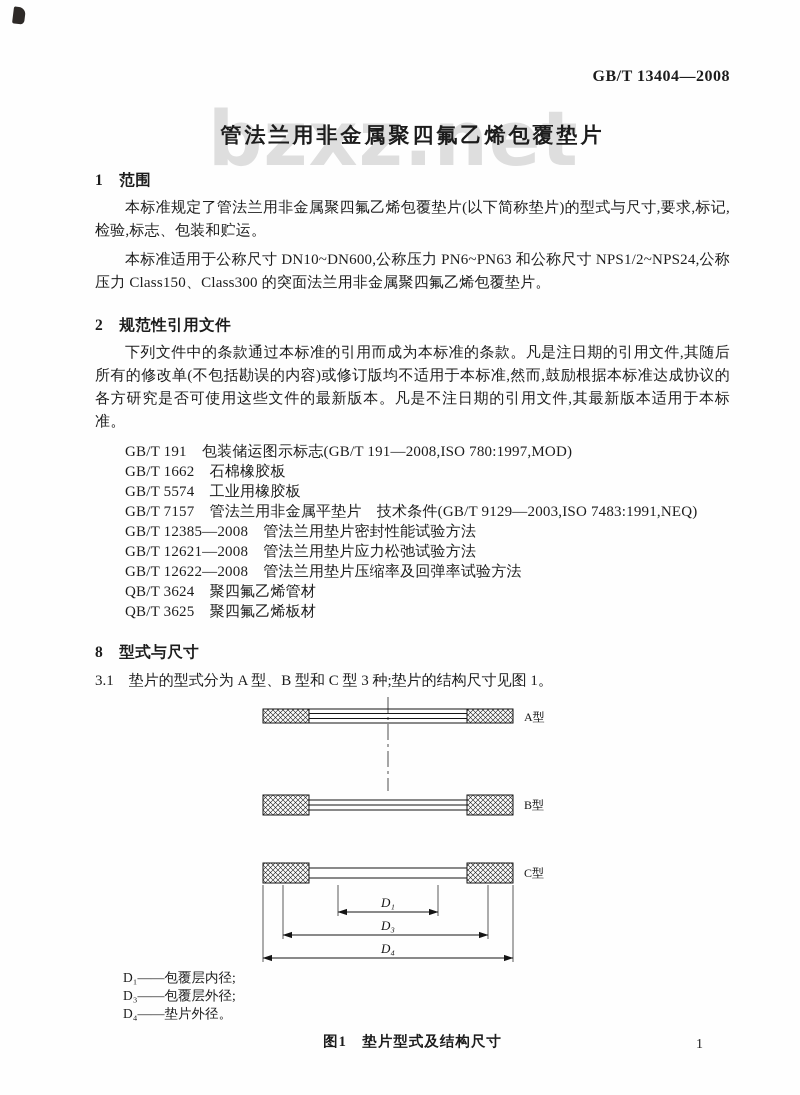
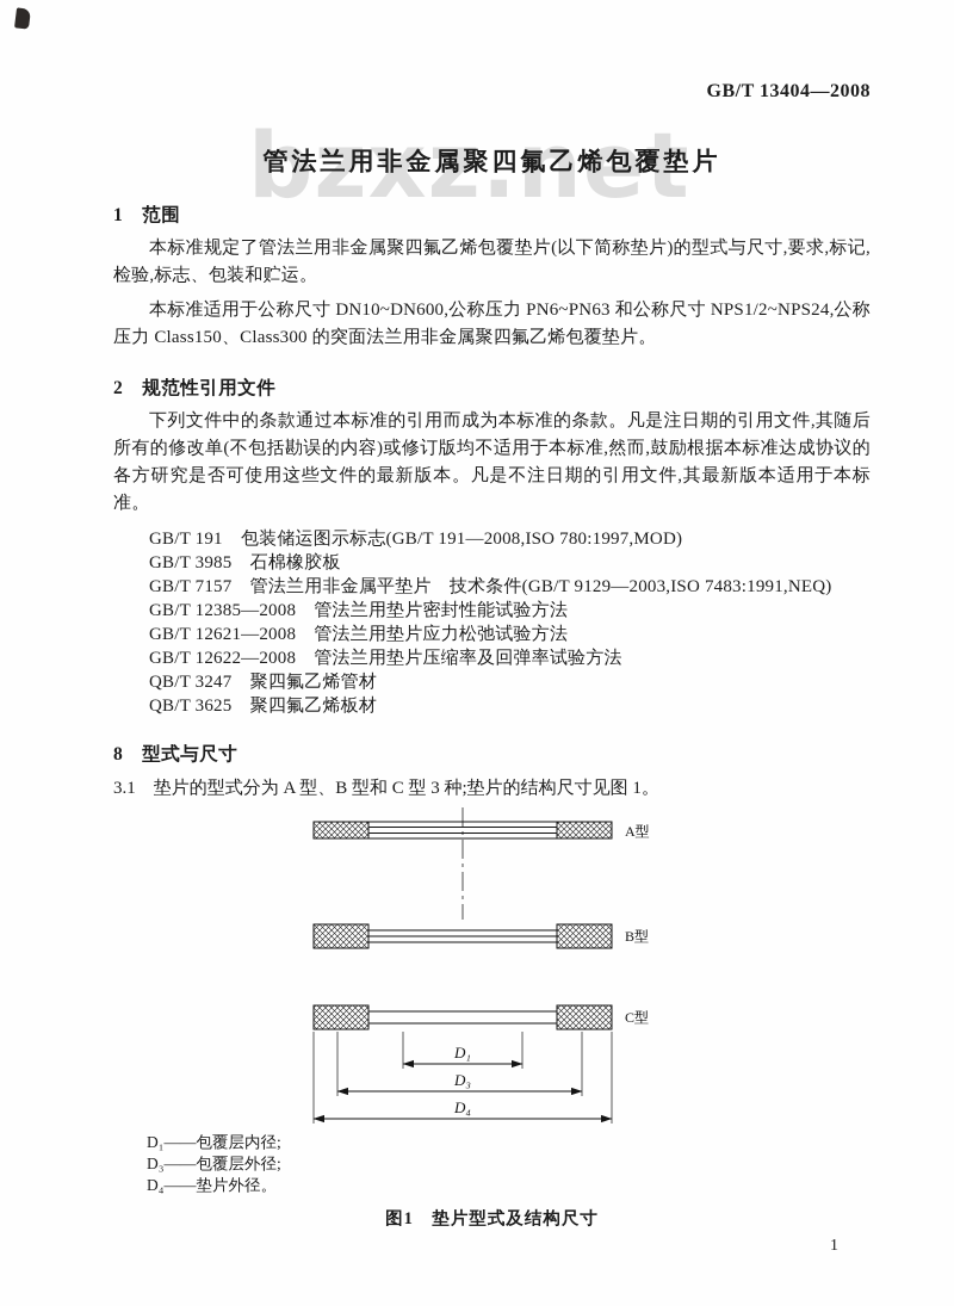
  bzxz.net
  GB/T 13404—2008
  管法兰用非金属聚四氟乙烯包覆垫片
  1 范围
  本标准规定了管法兰用非金属聚四氟乙烯包覆垫片(以下简称垫片)的型式与尺寸,要求,标记,检验,标志、包装和贮运。
  本标准适用于公称尺寸 DN10~DN600,公称压力 PN6~PN63 和公称尺寸 NPS1/2~NPS24,公称压力 Class150、Class300 的突面法兰用非金属聚四氟乙烯包覆垫片。
  2 规范性引用文件
  下列文件中的条款通过本标准的引用而成为本标准的条款。凡是注日期的引用文件,其随后所有的修改单(不包括勘误的内容)或修订版均不适用于本标准,然而,鼓励根据本标准达成协议的各方研究是否可使用这些文件的最新版本。凡是不注日期的引用文件,其最新版本适用于本标准。
  GB/T 191 包装储运图示标志(GB/T 191—2008,ISO 780:1997,MOD)
- GB/T 1662 石棉橡胶板
+ GB/T 3985 石棉橡胶板
- GB/T 5574 工业用橡胶板
  GB/T 7157 管法兰用非金属平垫片 技术条件(GB/T 9129—2003,ISO 7483:1991,NEQ)
  GB/T 12385—2008 管法兰用垫片密封性能试验方法
  GB/T 12621—2008 管法兰用垫片应力松弛试验方法
  GB/T 12622—2008 管法兰用垫片压缩率及回弹率试验方法
- QB/T 3624 聚四氟乙烯管材
+ QB/T 3247 聚四氟乙烯管材
  QB/T 3625 聚四氟乙烯板材
  8 型式与尺寸
  3.1 垫片的型式分为 A 型、B 型和 C 型 3 种;垫片的结构尺寸见图 1。
  A型
  B型
  C型
  D₁
  D₃
  D₄
  D₁——包覆层内径;
  D₃——包覆层外径;
  D₄——垫片外径。
  图1 垫片型式及结构尺寸
  1
